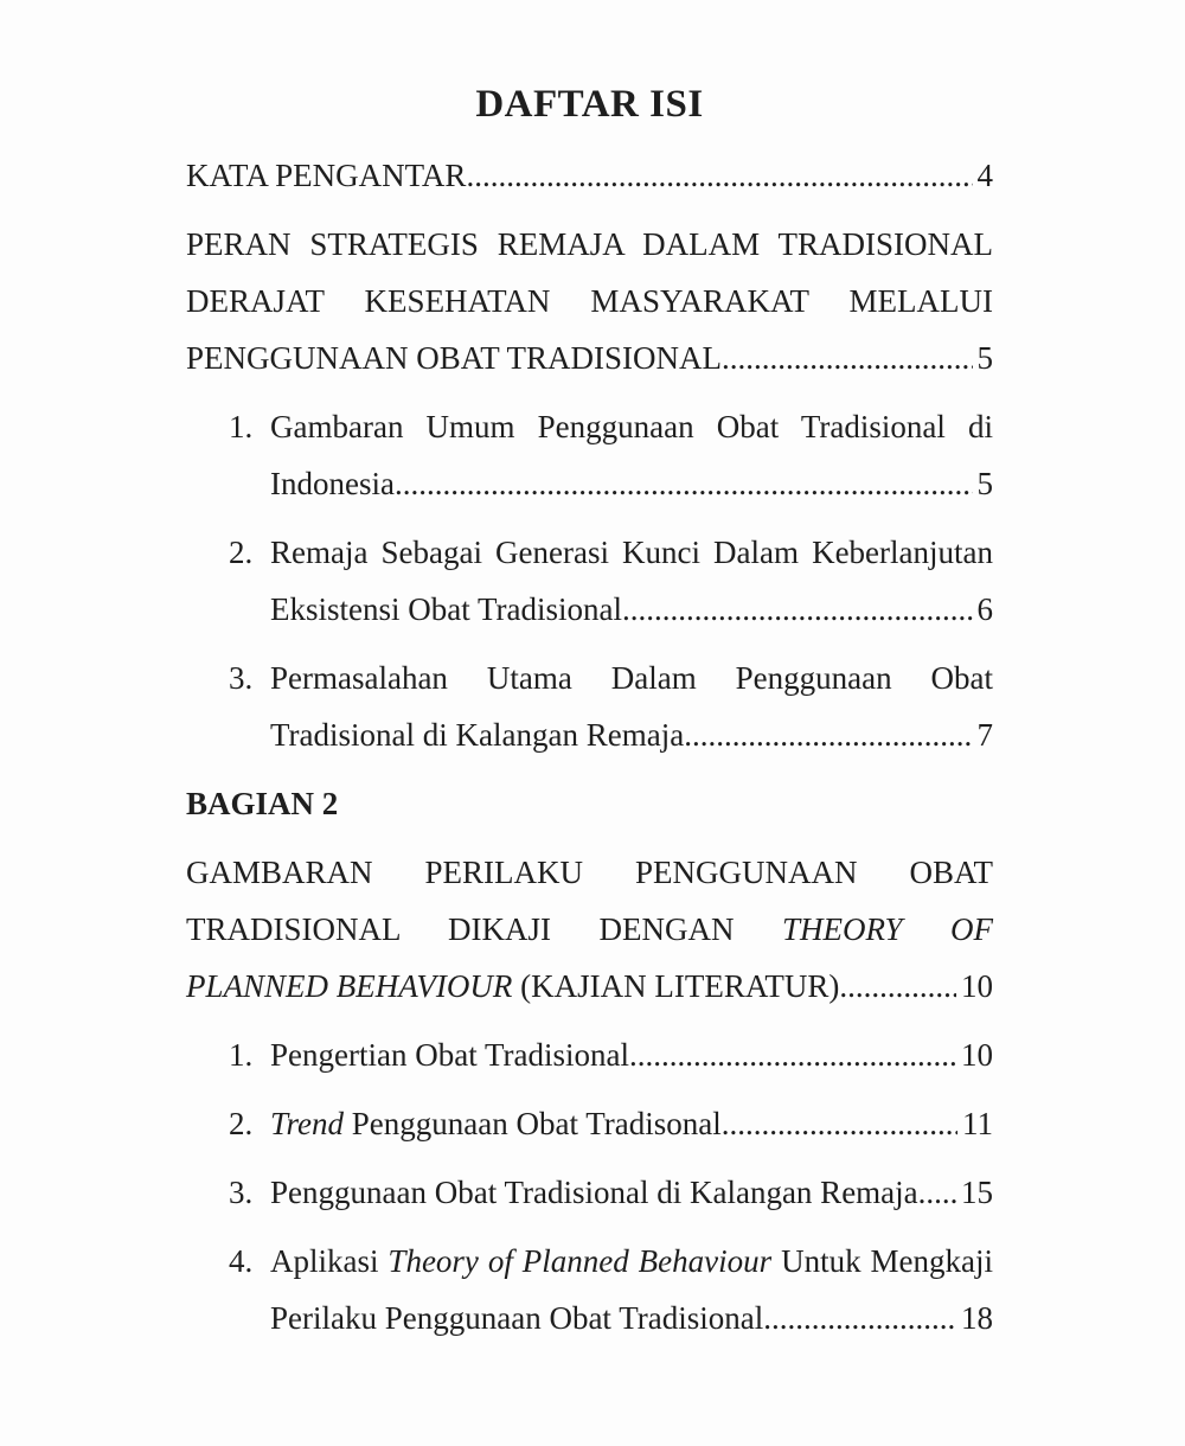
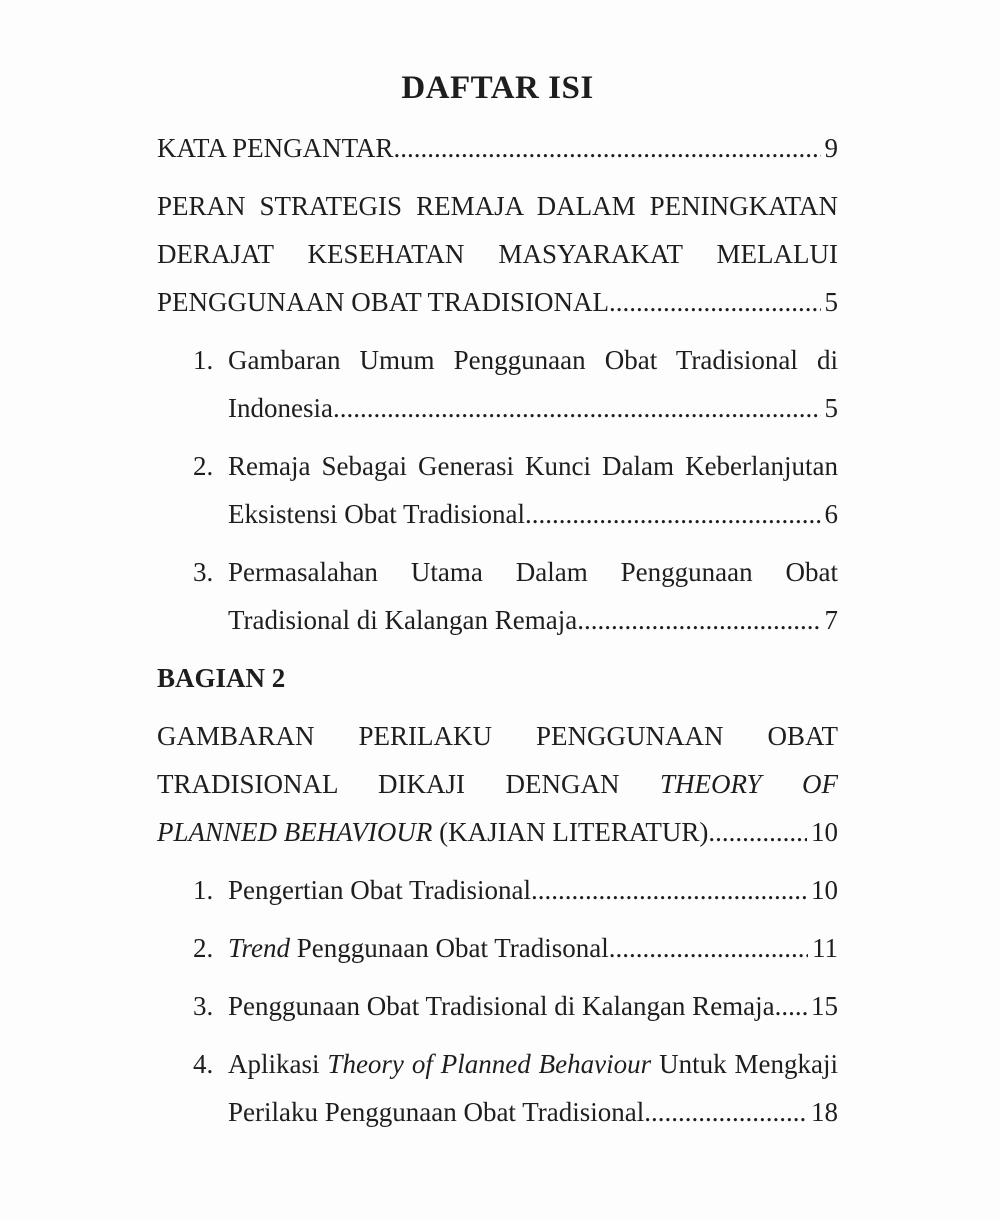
  DAFTAR ISI
  KATA PENGANTAR
- 4
+ 9
- PERAN STRATEGIS REMAJA DALAM TRADISIONAL
+ PERAN STRATEGIS REMAJA DALAM PENINGKATAN
  DERAJAT KESEHATAN MASYARAKAT MELALUI
  PENGGUNAAN OBAT TRADISIONAL
  5
  1.
  Gambaran Umum Penggunaan Obat Tradisional di
  Indonesia
  5
  2.
  Remaja Sebagai Generasi Kunci Dalam Keberlanjutan
  Eksistensi Obat Tradisional
  6
  3.
  Permasalahan Utama Dalam Penggunaan Obat
  Tradisional di Kalangan Remaja
  7
  BAGIAN 2
  GAMBARAN PERILAKU PENGGUNAAN OBAT
  TRADISIONAL DIKAJI DENGAN THEORY OF
  PLANNED BEHAVIOUR (KAJIAN LITERATUR)
  10
  1.
  Pengertian Obat Tradisional
  10
  2.
  Trend Penggunaan Obat Tradisonal
  11
  3.
  Penggunaan Obat Tradisional di Kalangan Remaja
  15
  4.
  Aplikasi Theory of Planned Behaviour Untuk Mengkaji
  Perilaku Penggunaan Obat Tradisional
  18
